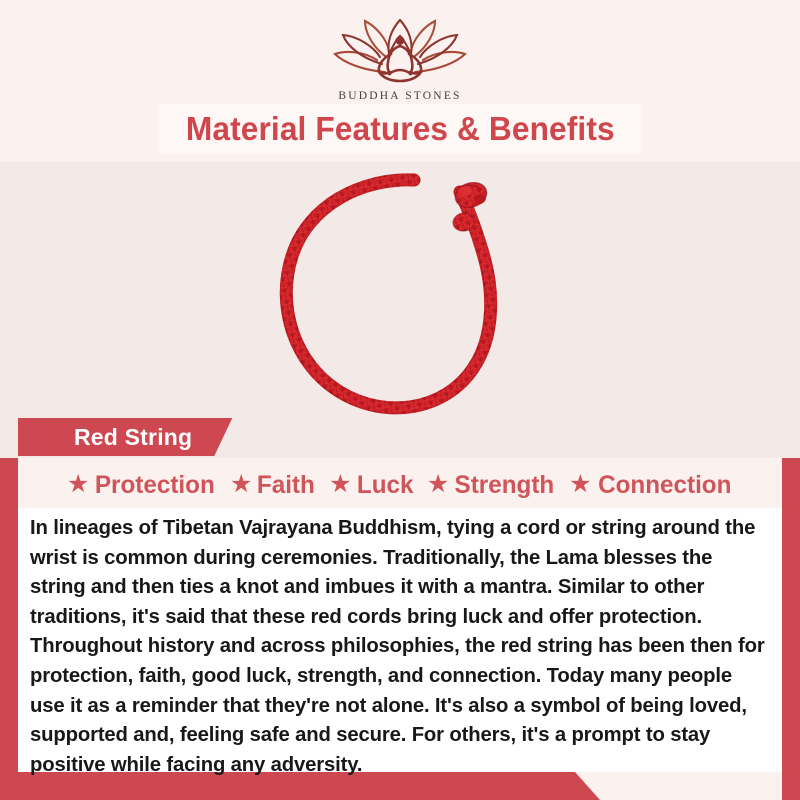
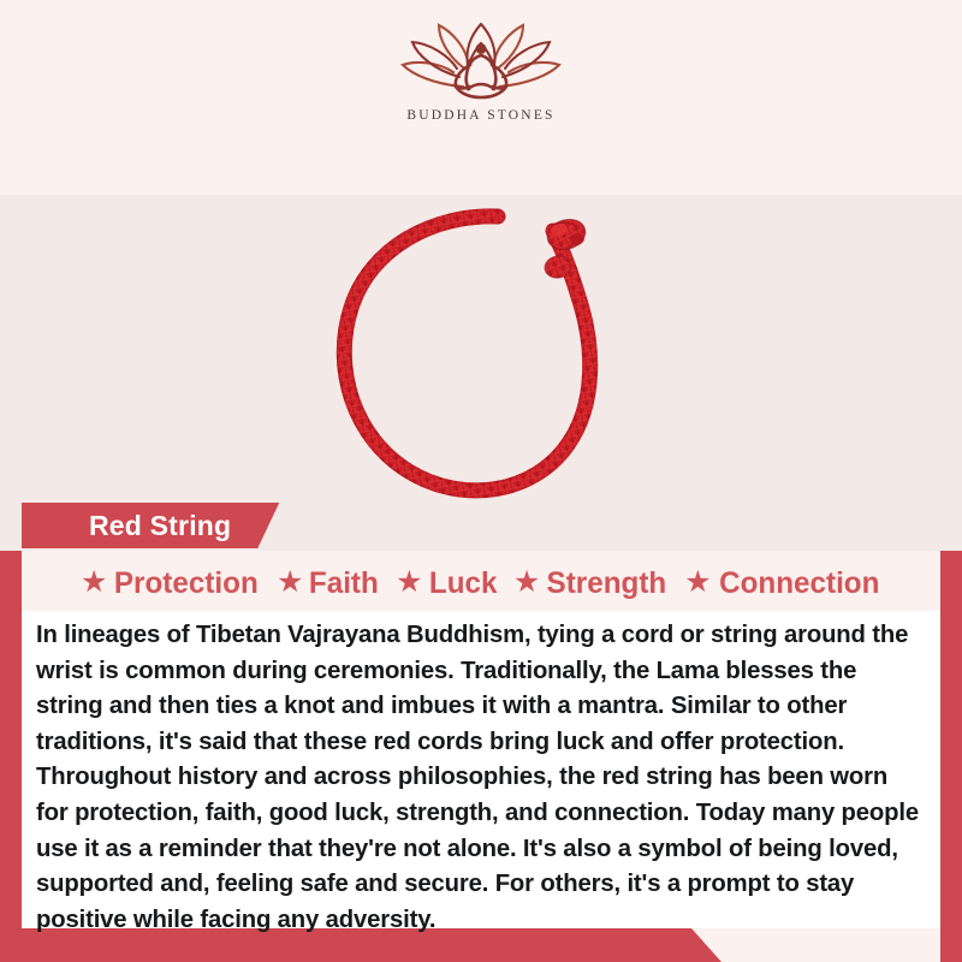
  BUDDHA STONES
- Material Features & Benefits
  Red String
  ★
  Protection
  ★
  Faith
  ★
  Luck
  ★
  Strength
  ★
  Connection
- In lineages of Tibetan Vajrayana Buddhism, tying a cord or string around the wrist is common during ceremonies. Traditionally, the Lama blesses the string and then ties a knot and imbues it with a mantra. Similar to other traditions, it's said that these red cords bring luck and offer protection. Throughout history and across philosophies, the red string has been then for protection, faith, good luck, strength, and connection. Today many people use it as a reminder that they're not alone. It's also a symbol of being loved, supported and, feeling safe and secure. For others, it's a prompt to stay positive while facing any adversity.
+ In lineages of Tibetan Vajrayana Buddhism, tying a cord or string around the wrist is common during ceremonies. Traditionally, the Lama blesses the string and then ties a knot and imbues it with a mantra. Similar to other traditions, it's said that these red cords bring luck and offer protection. Throughout history and across philosophies, the red string has been worn for protection, faith, good luck, strength, and connection. Today many people use it as a reminder that they're not alone. It's also a symbol of being loved, supported and, feeling safe and secure. For others, it's a prompt to stay positive while facing any adversity.
